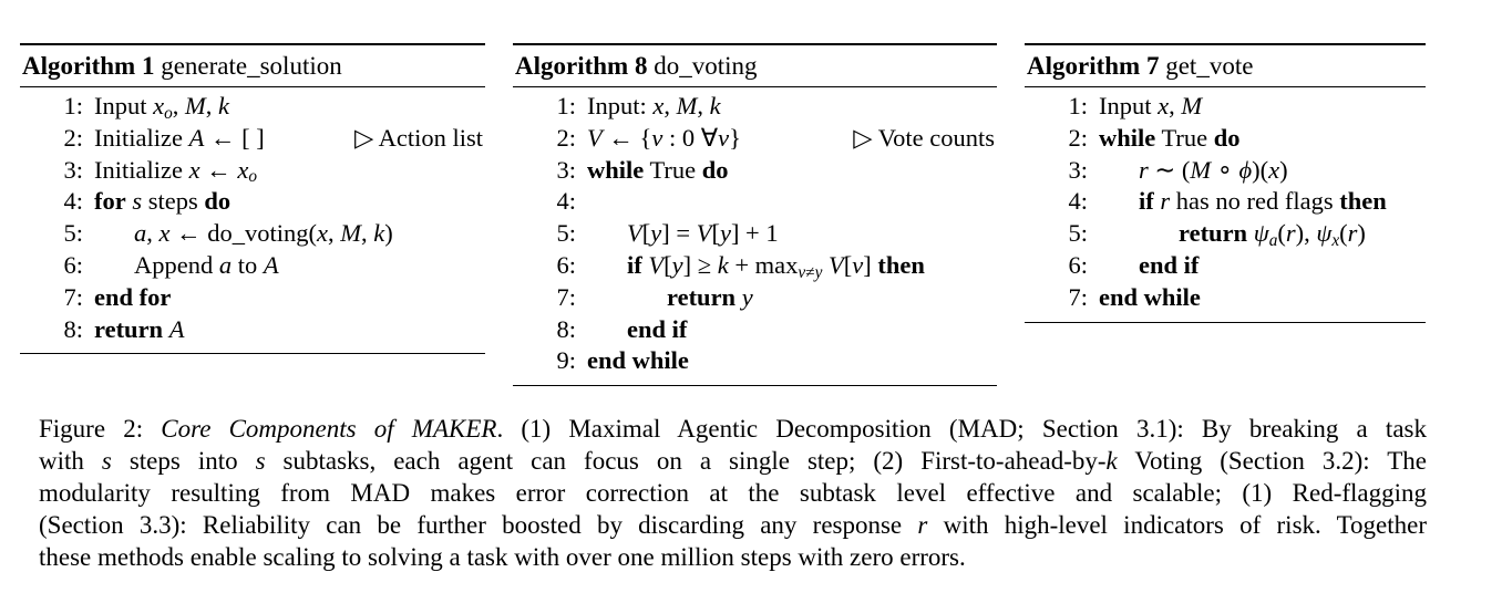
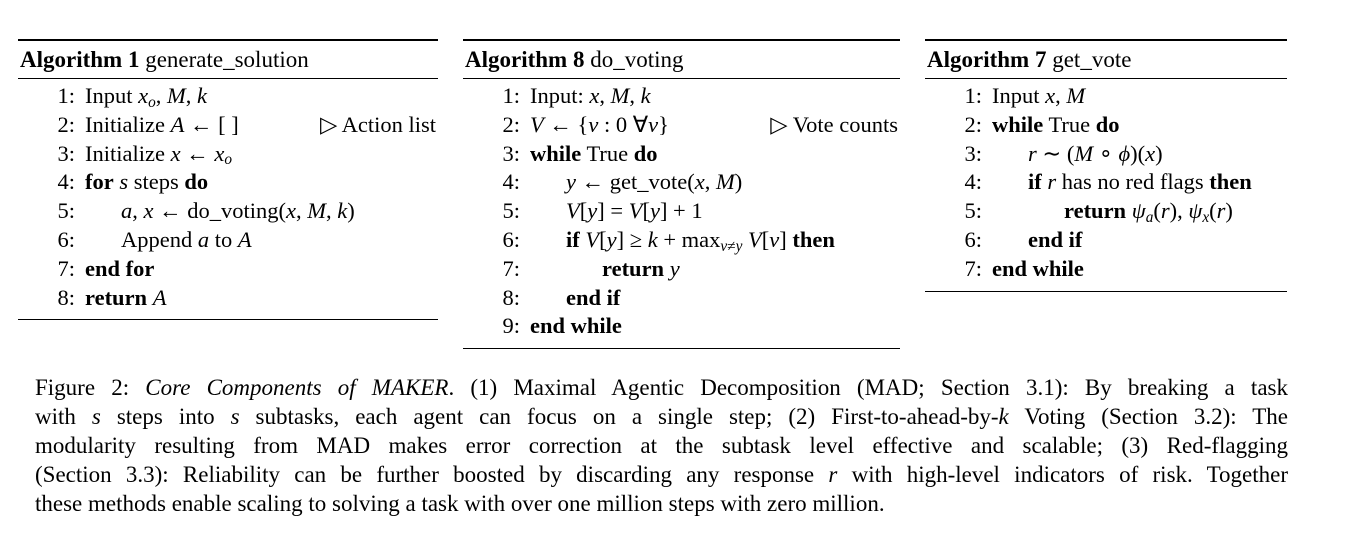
  Algorithm 1 generate_solution
  1:
  Input xo, M, k
  2:
  Initialize A ← [ ]
  ▷ Action list
  3:
  Initialize x ← xo
  4:
  for s steps do
  5:
  a, x ← do_voting(x, M, k)
  6:
  Append a to A
  7:
  end for
  8:
  return A
  Algorithm 8 do_voting
  1:
  Input: x, M, k
  2:
  V ← {v : 0 ∀v}
  ▷ Vote counts
  3:
  while True do
  4:
+ y ← get_vote(x, M)
  5:
  V[y] = V[y] + 1
  6:
  if V[y] ≥ k + maxv≠y V[v] then
  7:
  return y
  8:
  end if
  9:
  end while
  Algorithm 7 get_vote
  1:
  Input x, M
  2:
  while True do
  3:
  r ∼ (M ∘ ϕ)(x)
  4:
  if r has no red flags then
  5:
  return ψa(r), ψx(r)
  6:
  end if
  7:
  end while
  Figure 2: Core Components of MAKER. (1) Maximal Agentic Decomposition (MAD; Section 3.1): By breaking a task
  with s steps into s subtasks, each agent can focus on a single step; (2) First-to-ahead-by-k Voting (Section 3.2): The
- modularity resulting from MAD makes error correction at the subtask level effective and scalable; (1) Red-flagging
+ modularity resulting from MAD makes error correction at the subtask level effective and scalable; (3) Red-flagging
  (Section 3.3): Reliability can be further boosted by discarding any response r with high-level indicators of risk. Together
- these methods enable scaling to solving a task with over one million steps with zero errors.
+ these methods enable scaling to solving a task with over one million steps with zero million.
